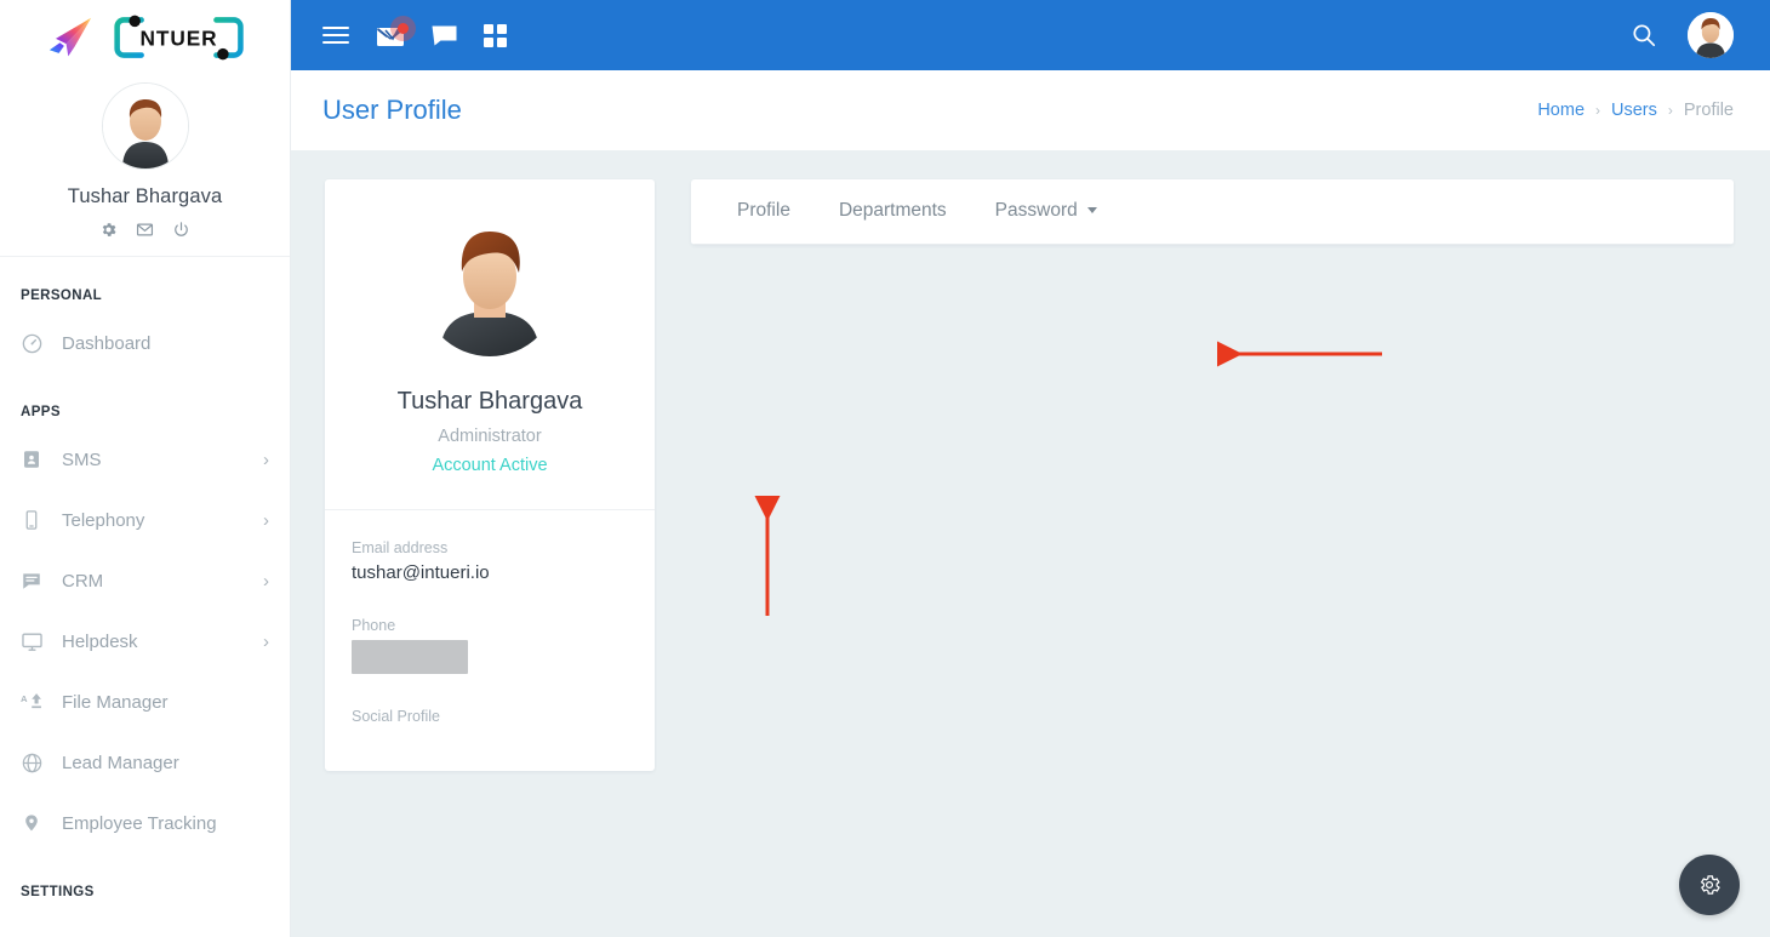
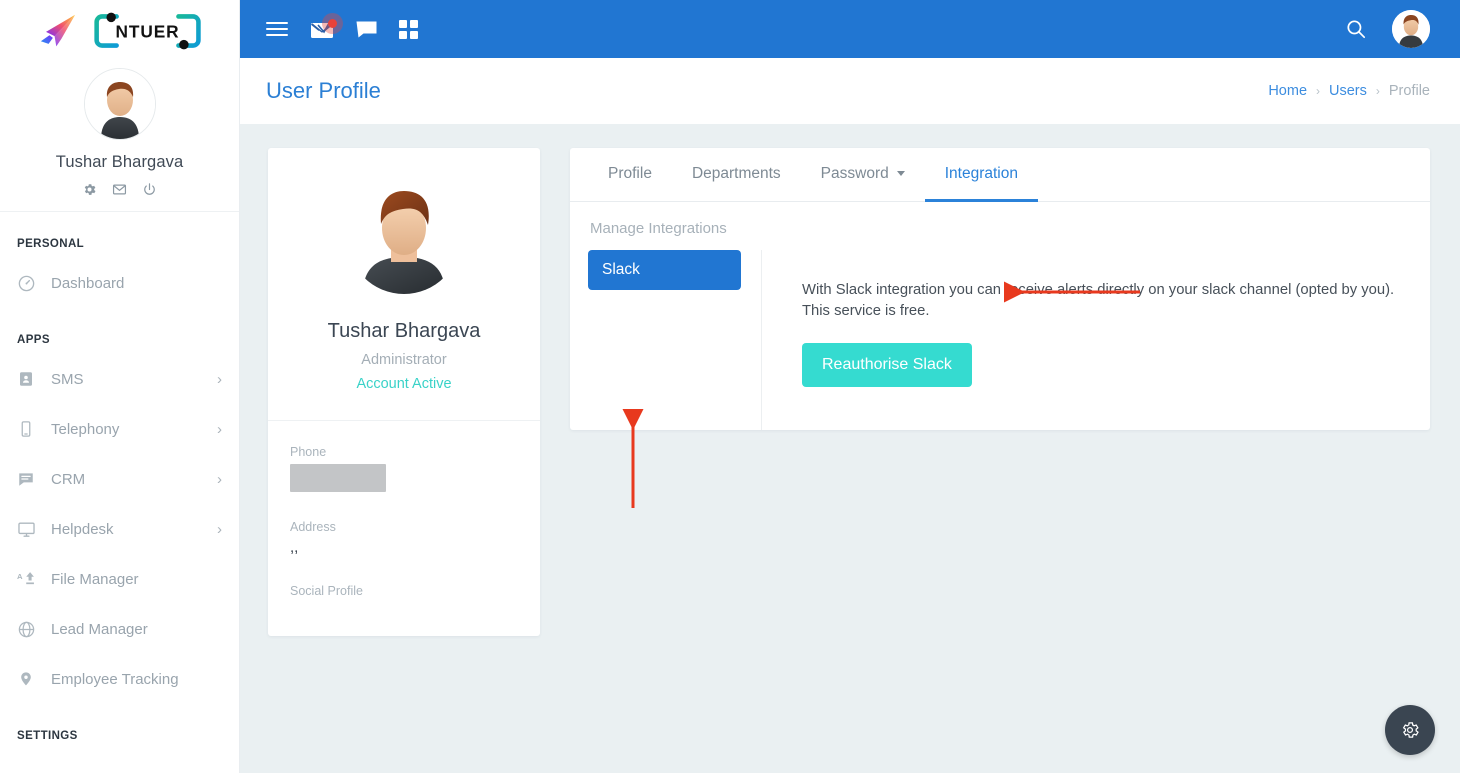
  NTUER
  Tushar Bhargava
  PERSONAL
  Dashboard
  APPS
  SMS
  ›
  Telephony
  ›
  CRM
  ›
  Helpdesk
  ›
  A
  File Manager
  Lead Manager
  Employee Tracking
  SETTINGS
  User Profile
  Home
  ›
  Users
  ›
  Profile
  Tushar Bhargava
  Administrator
  Account Active
- Email address
- tushar@intueri.io
  Phone
+ Address
+ ,,
  Social Profile
  Profile
  Departments
  Password
+ Integration
+ Manage Integrations
+ Slack
+ With Slack integration you can receive alerts directly on your slack channel (opted by you). This service is free.
+ Reauthorise Slack
